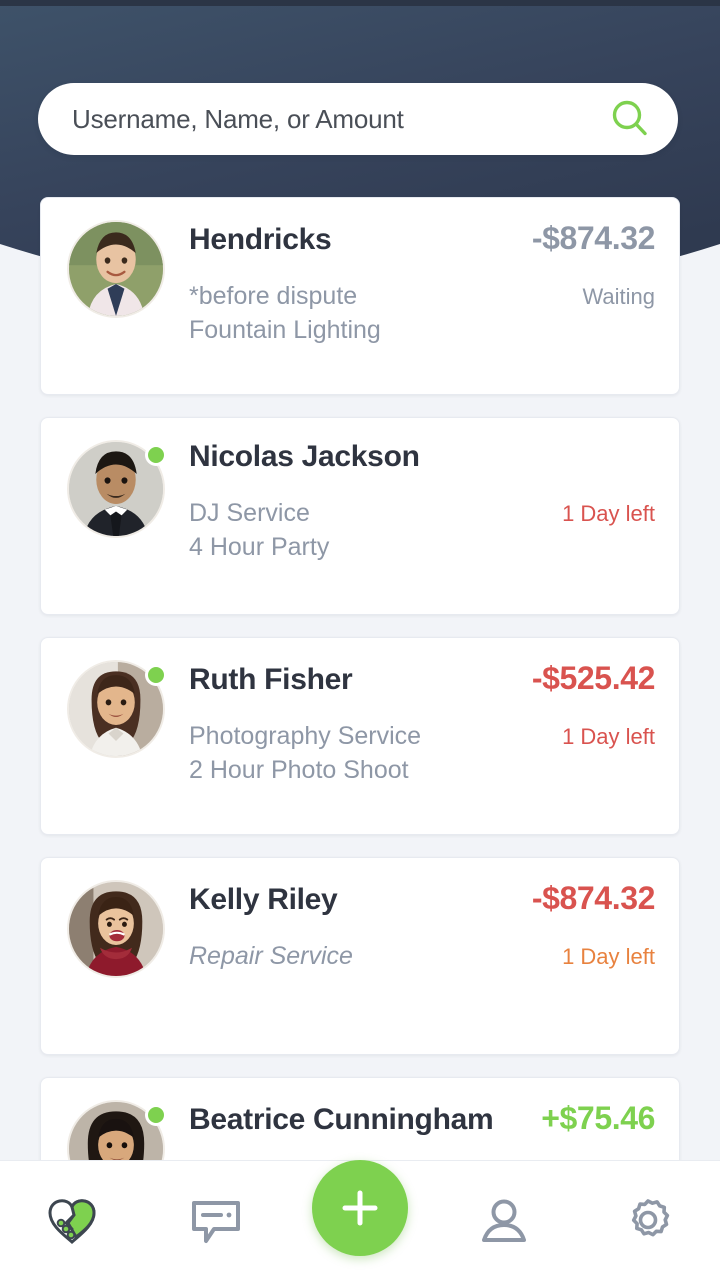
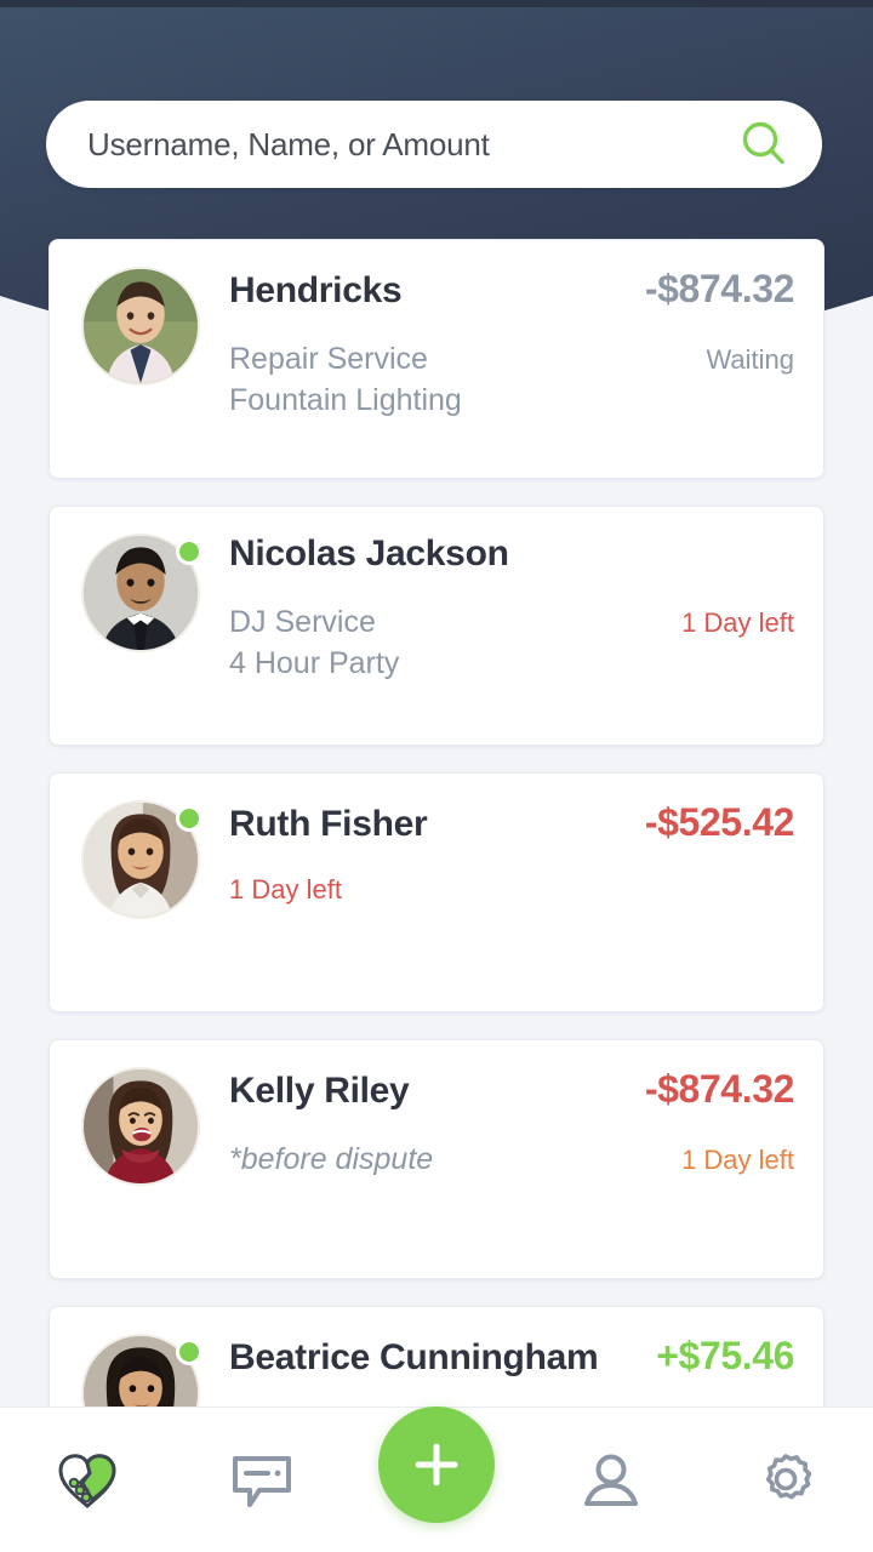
  Username, Name, or Amount
  Hendricks
  -$874.32
- *before dispute
+ Repair Service
  Fountain Lighting
  Waiting
  Nicolas Jackson
  DJ Service
  4 Hour Party
  1 Day left
  Ruth Fisher
  -$525.42
- Photography Service
- 2 Hour Photo Shoot
  1 Day left
  Kelly Riley
  -$874.32
- Repair Service
+ *before dispute
  1 Day left
  Beatrice Cunningham
  +$75.46
